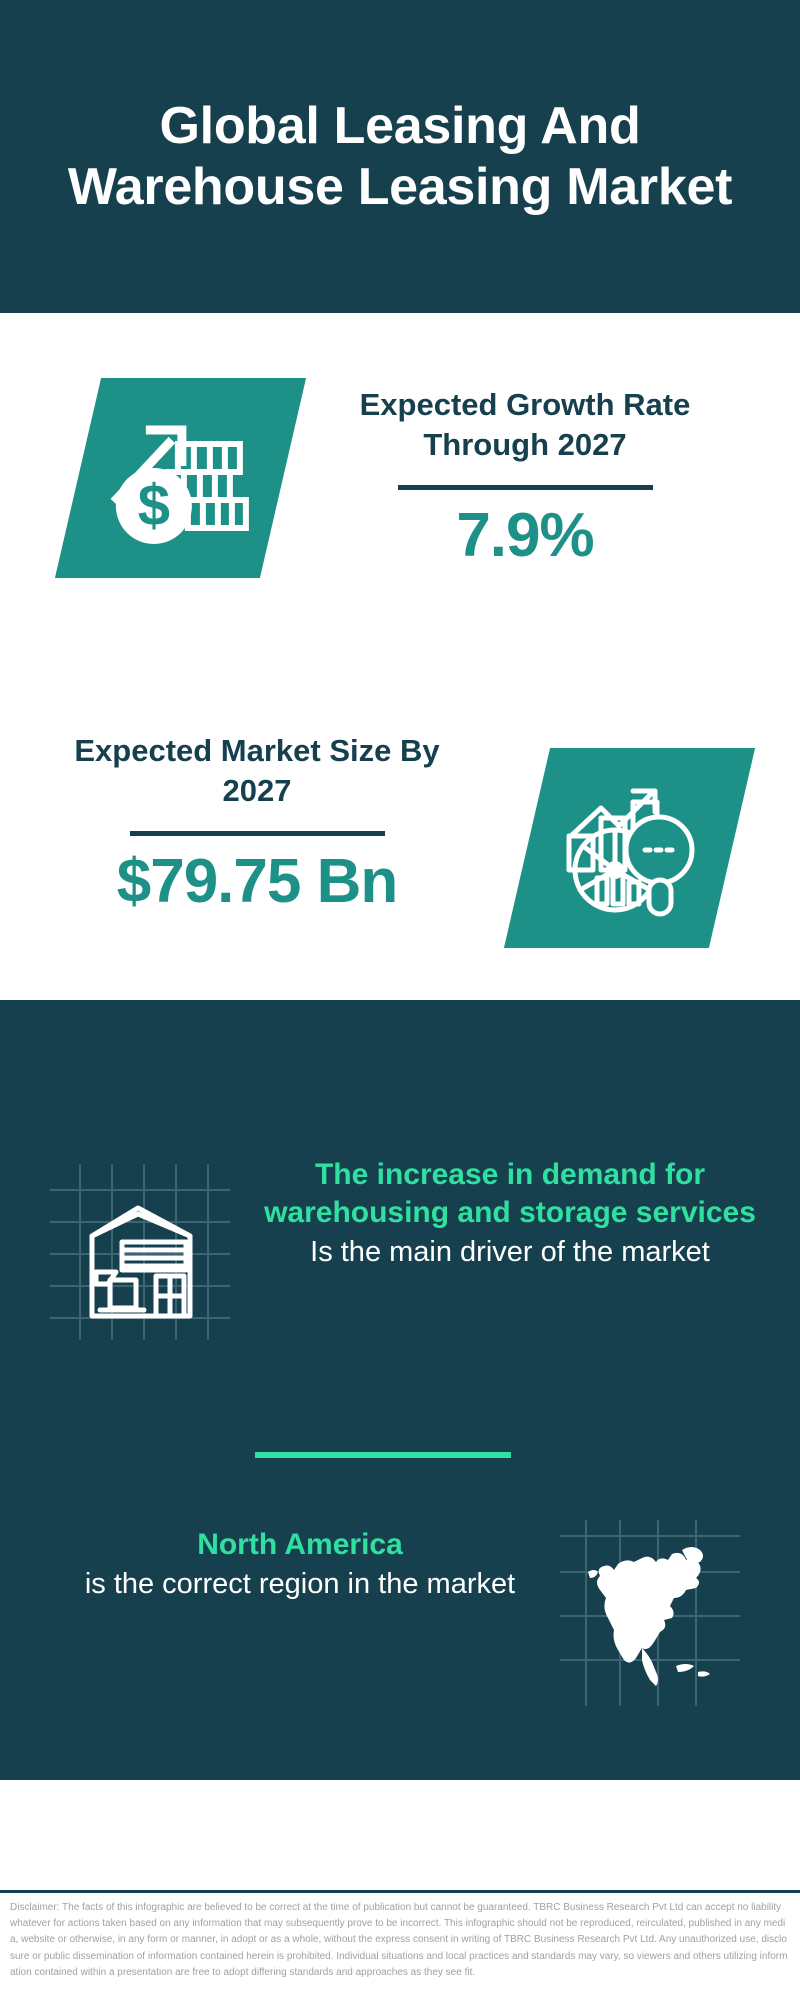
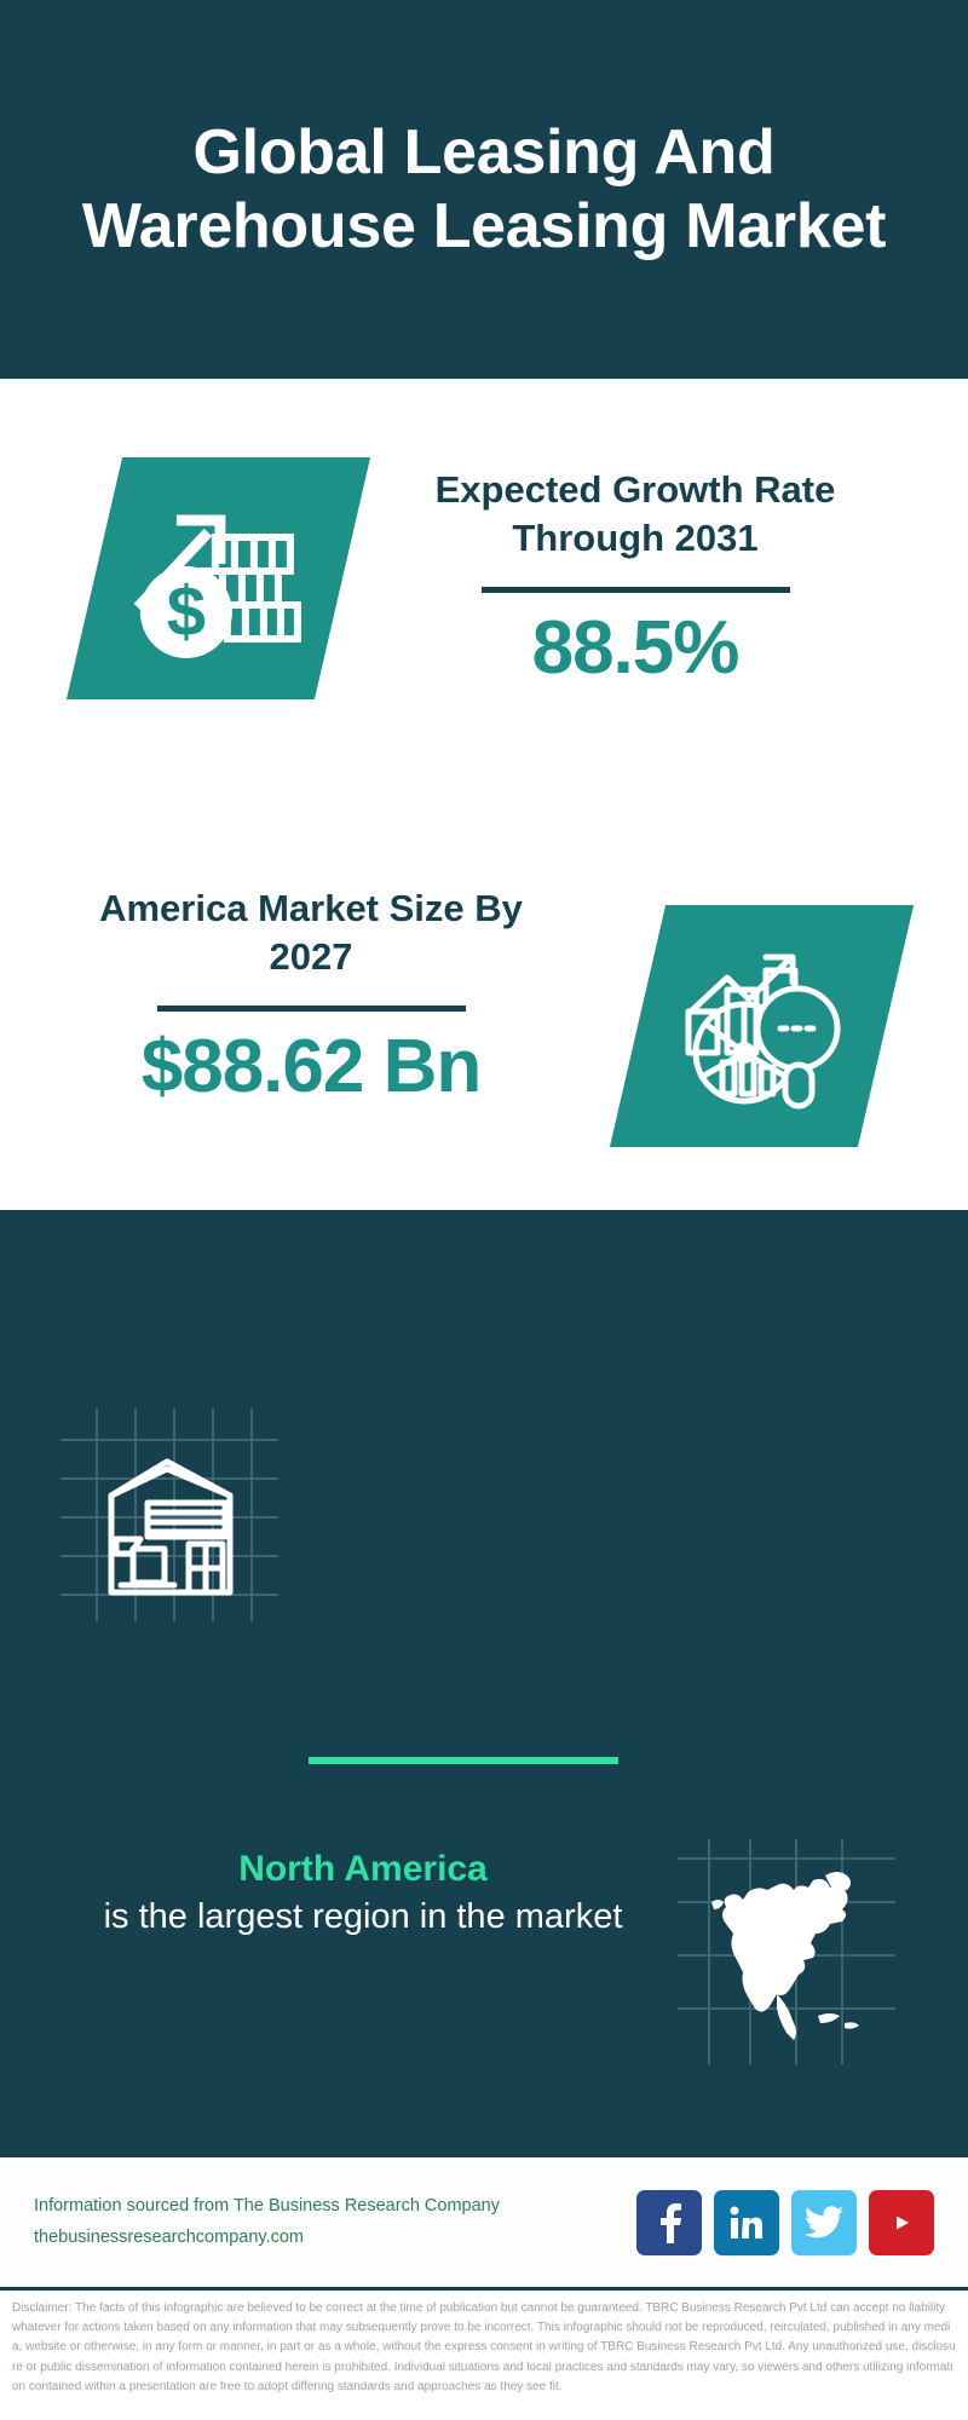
  Global Leasing And Warehouse Leasing Market
- Expected Growth Rate Through 2027
+ Expected Growth Rate Through 2031
- 7.9%
+ 88.5%
- Expected Market Size By 2027
+ America Market Size By 2027
- $79.75 Bn
+ $88.62 Bn
- The increase in demand for warehousing and storage services
- Is the main driver of the market
  North America
- is the correct region in the market
+ is the largest region in the market
+ Information sourced from The Business Research Company
+ thebusinessresearchcompany.com
- Disclaimer: The facts of this infographic are believed to be correct at the time of publication but cannot be guaranteed. TBRC Business Research Pvt Ltd can accept no liability whatever for actions taken based on any information that may subsequently prove to be incorrect. This infographic should not be reproduced, reirculated, published in any media, website or otherwise, in any form or manner, in adopt or as a whole, without the express consent in writing of TBRC Business Research Pvt Ltd. Any unauthorized use, disclosure or public dissemination of information contained herein is prohibited. Individual situations and local practices and standards may vary, so viewers and others utilizing information contained within a presentation are free to adopt differing standards and approaches as they see fit.
+ Disclaimer: The facts of this infographic are believed to be correct at the time of publication but cannot be guaranteed. TBRC Business Research Pvt Ltd can accept no liability whatever for actions taken based on any information that may subsequently prove to be incorrect. This infographic should not be reproduced, reirculated, published in any media, website or otherwise, in any form or manner, in part or as a whole, without the express consent in writing of TBRC Business Research Pvt Ltd. Any unauthorized use, disclosure or public dissemination of information contained herein is prohibited. Individual situations and local practices and standards may vary, so viewers and others utilizing information contained within a presentation are free to adopt differing standards and approaches as they see fit.
